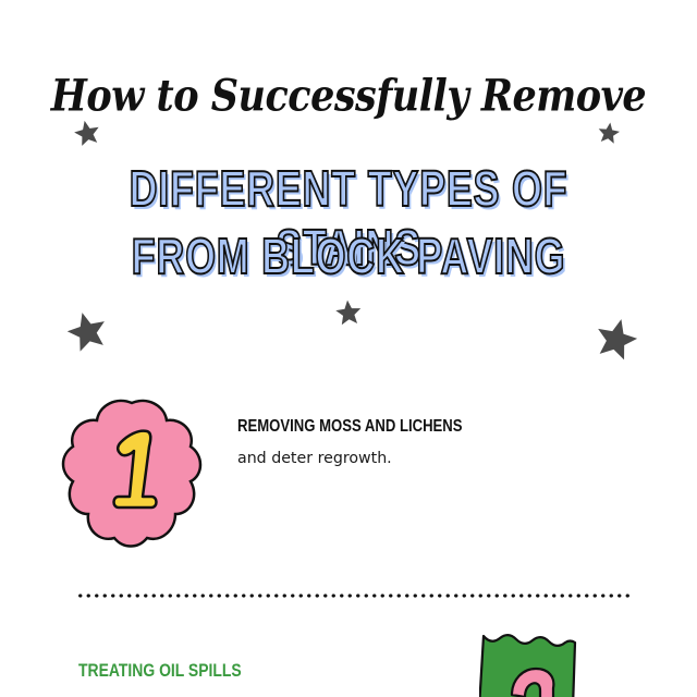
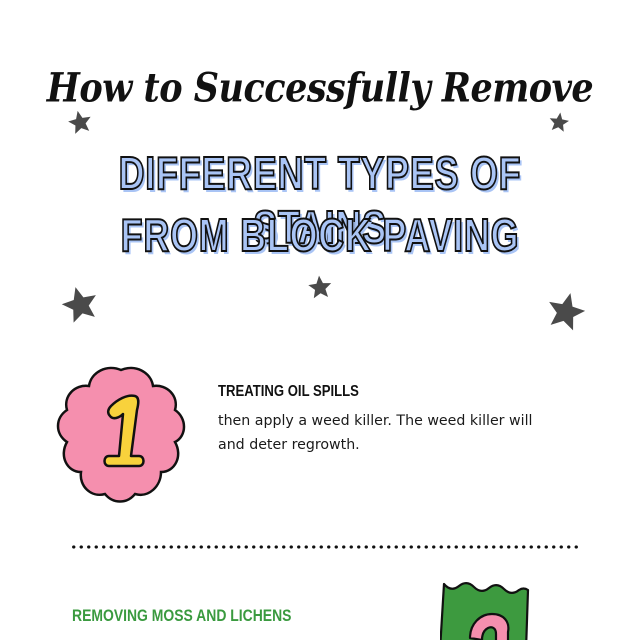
  How to Successfully Remove
  DIFFERENT TYPES OF STAINS
  FROM BLOCK PAVING
- REMOVING MOSS AND LICHENS
+ TREATING OIL SPILLS
+ then apply a weed killer. The weed killer will
  and deter regrowth.
- TREATING OIL SPILLS
+ REMOVING MOSS AND LICHENS
